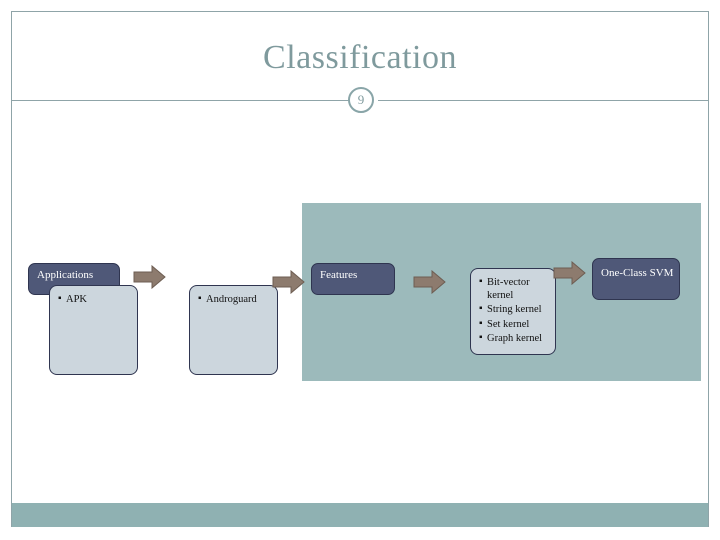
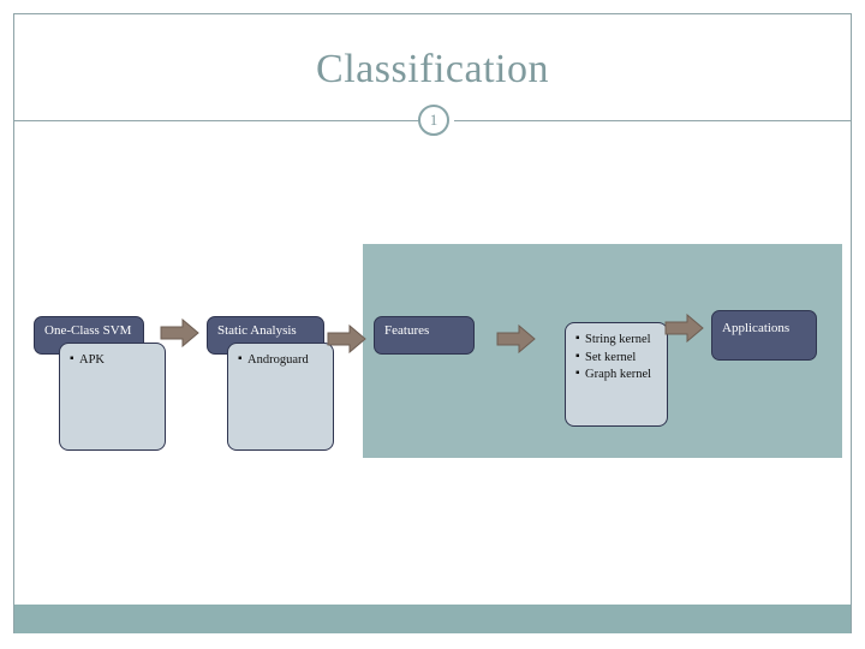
  Classification
- 9
+ 1
- Applications
+ One-Class SVM
  APK
+ Static Analysis
  Androguard
  Features
- Bit-vector kernel
  String kernel
  Set kernel
  Graph kernel
- One-Class SVM
+ Applications
